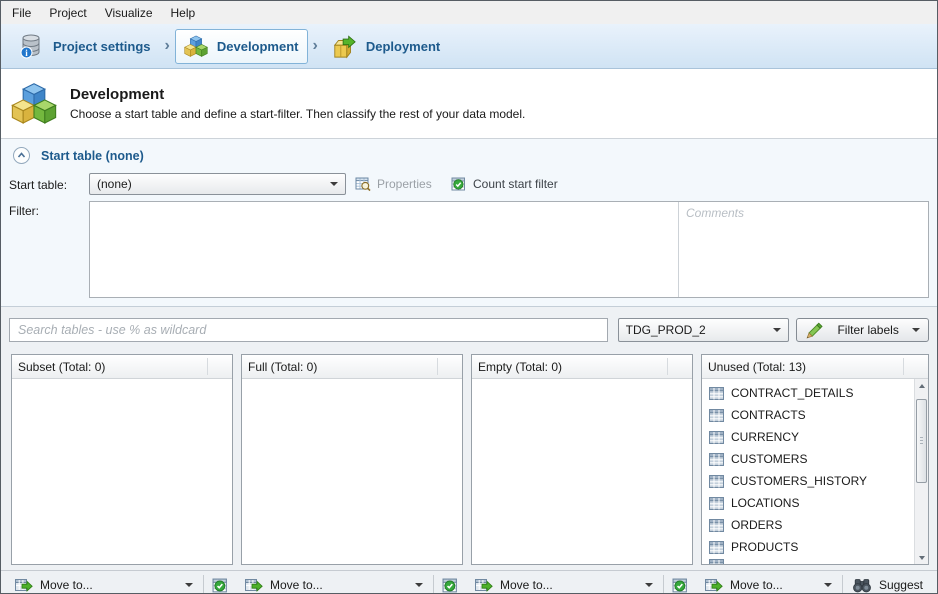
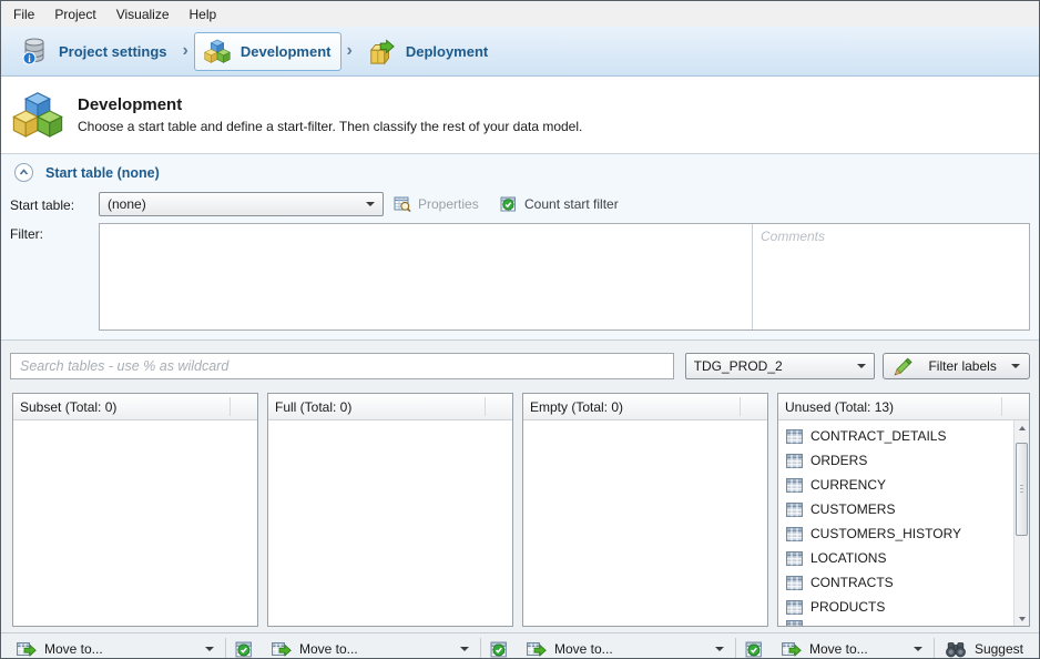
  File
  Project
  Visualize
  Help
  i
  Project settings
  ›
  Development
  ›
  Deployment
  Development
  Choose a start table and define a start-filter. Then classify the rest of your data model.
  Start table (none)
  Start table:
  (none)
  Properties
  Count start filter
  Filter:
  Comments
  Search tables - use % as wildcard
  TDG_PROD_2
  Filter labels
  Subset (Total: 0)
  Full (Total: 0)
  Empty (Total: 0)
  Unused (Total: 13)
  CONTRACT_DETAILS
- CONTRACTS
+ ORDERS
  CURRENCY
  CUSTOMERS
  CUSTOMERS_HISTORY
  LOCATIONS
- ORDERS
+ CONTRACTS
  PRODUCTS
  Move to...
  Move to...
  Move to...
  Move to...
  Suggest
